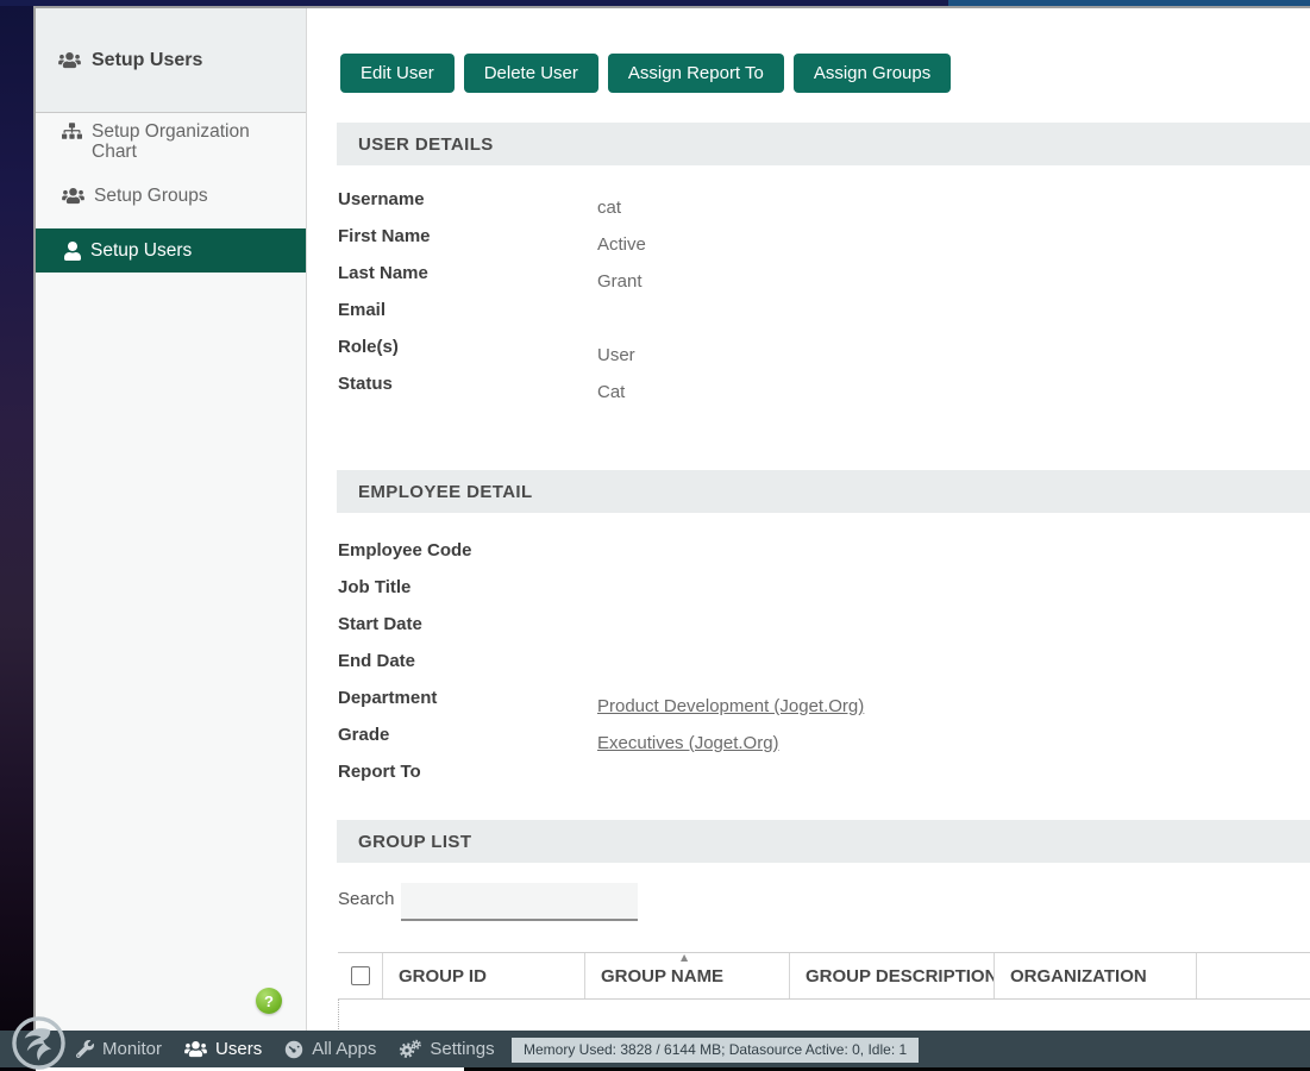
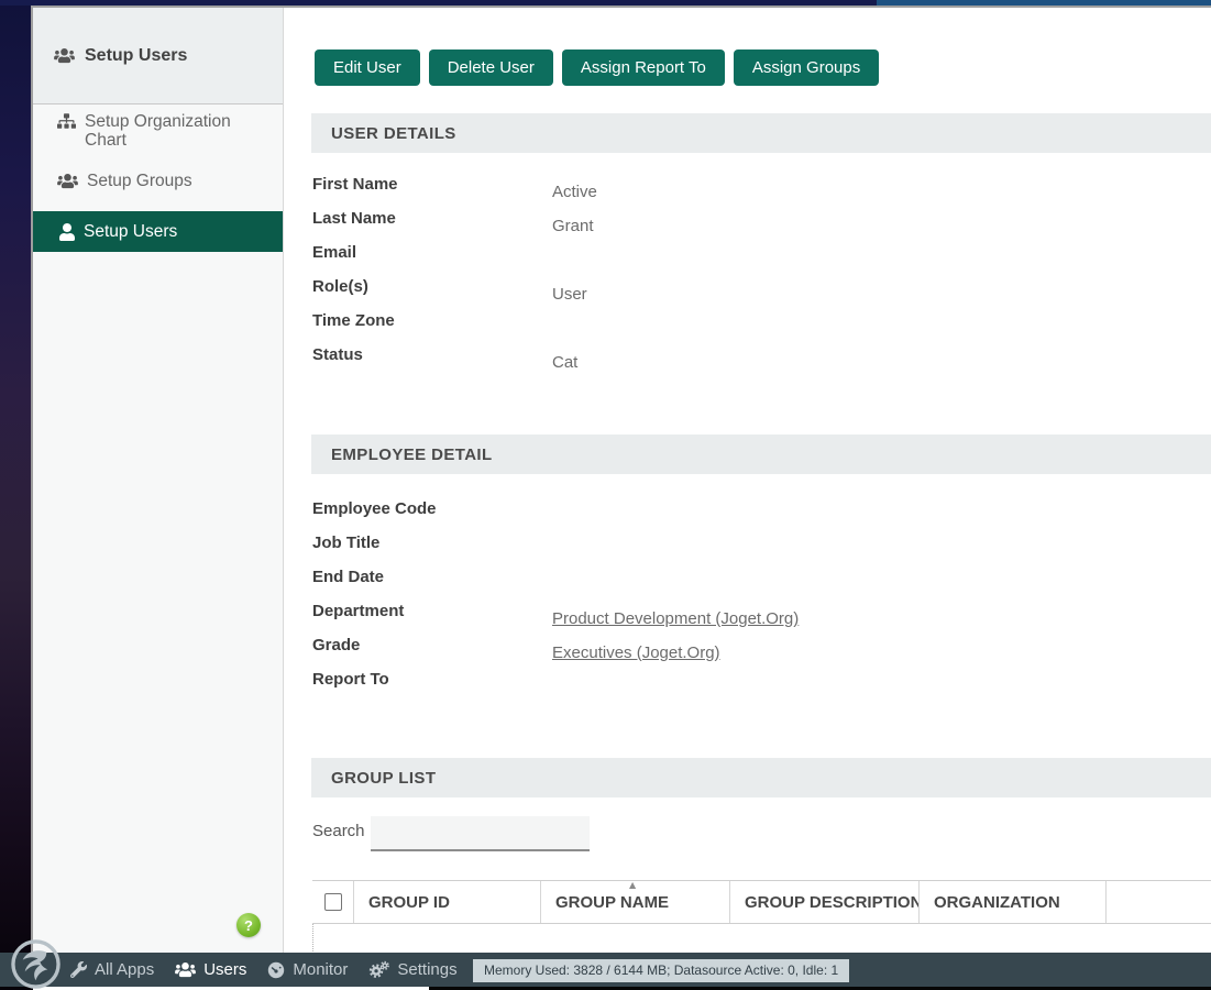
  Setup Users
  Setup Organization Chart
  Setup Groups
  Setup Users
  ?
  Edit User
  Delete User
  Assign Report To
  Assign Groups
  USER DETAILS
- Username
- cat
  First Name
  Active
  Last Name
  Grant
  Email
  Role(s)
  User
+ Time Zone
  Status
  Cat
  EMPLOYEE DETAIL
  Employee Code
  Job Title
- Start Date
  End Date
  Department
  Product Development (Joget.Org)
  Grade
  Executives (Joget.Org)
  Report To
  GROUP LIST
  Search
  ▲
  GROUP ID
  GROUP NAME
  GROUP DESCRIPTION
  ORGANIZATION
- Monitor
+ All Apps
  Users
- All Apps
+ Monitor
  Settings
  Memory Used: 3828 / 6144 MB; Datasource Active: 0, Idle: 1
